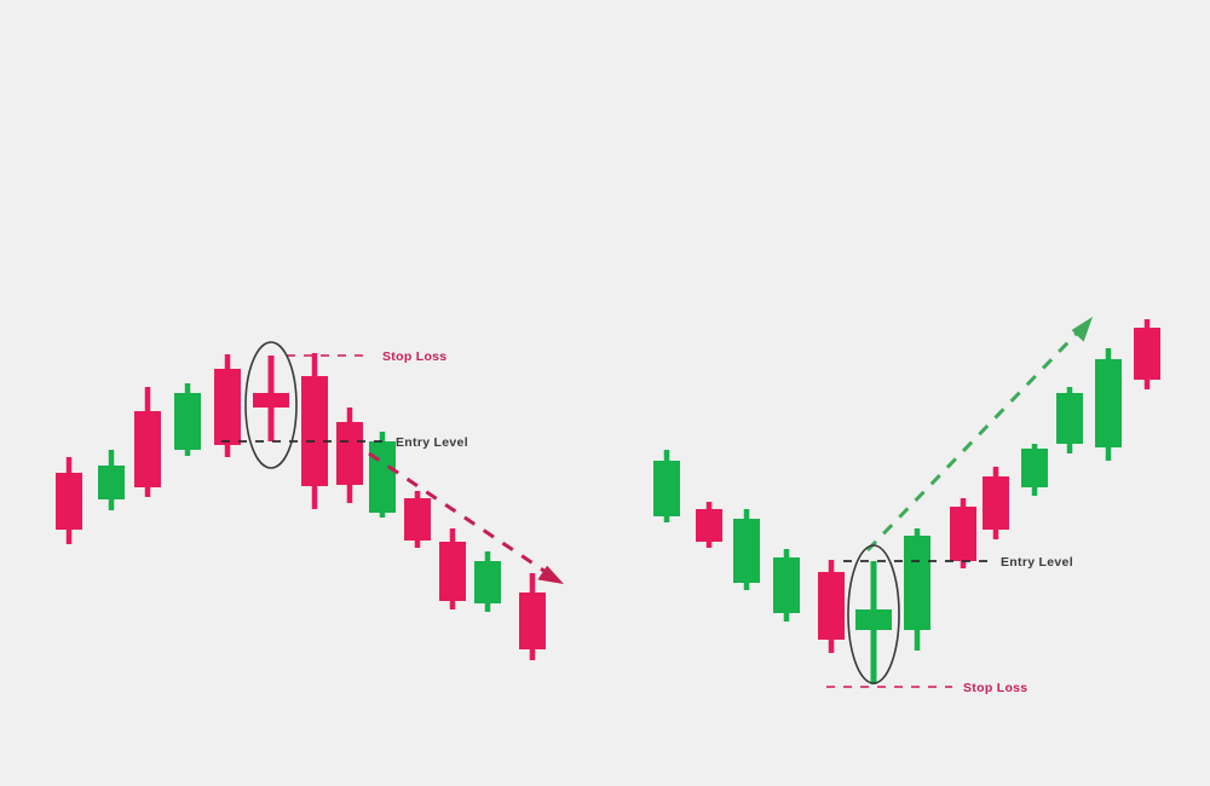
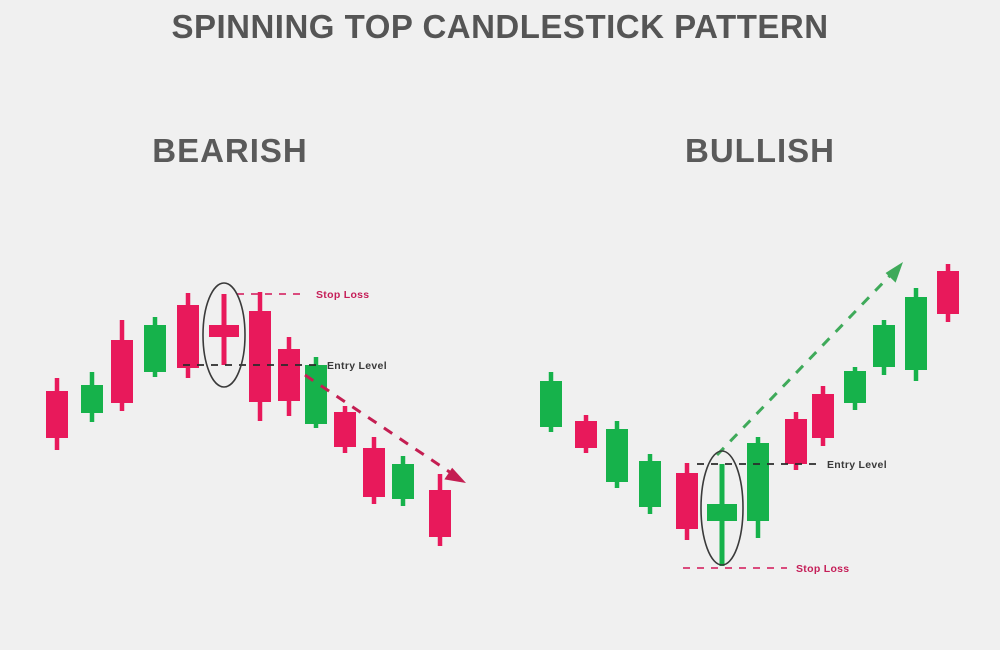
+ SPINNING TOP CANDLESTICK PATTERN
+ BEARISH
+ BULLISH
  Stop Loss
  Entry Level
  Entry Level
  Stop Loss
